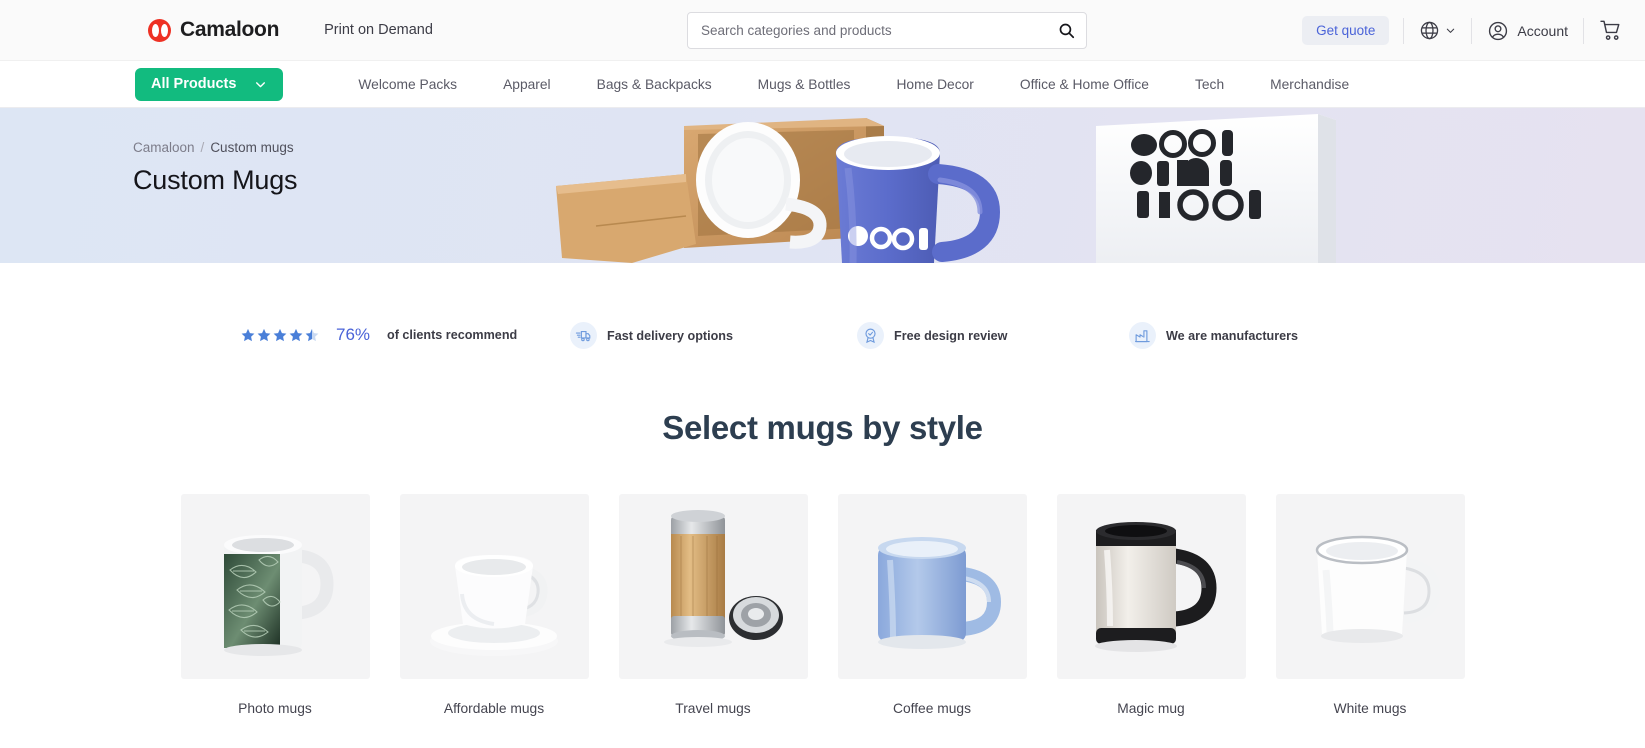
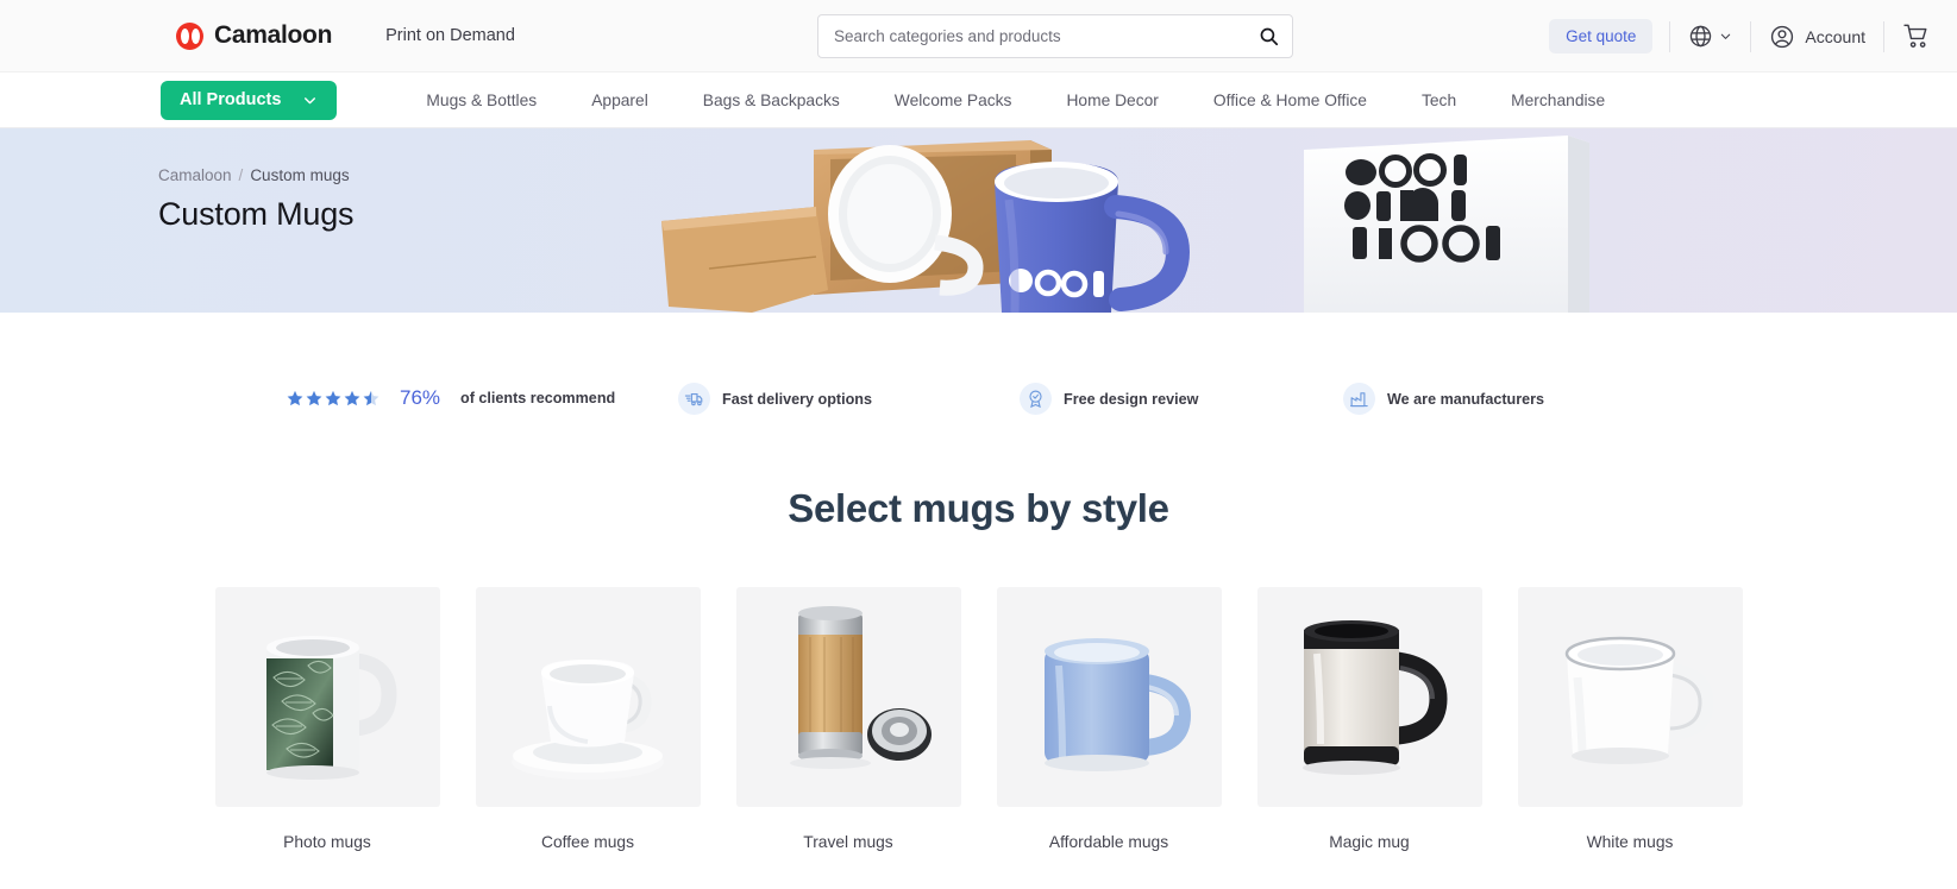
  Camaloon
  Print on Demand
  Search categories and products
  Get quote
  Account
  All Products
- Welcome Packs
+ Mugs & Bottles
  Apparel
  Bags & Backpacks
- Mugs & Bottles
+ Welcome Packs
  Home Decor
  Office & Home Office
  Tech
  Merchandise
  Camaloon / Custom mugs
  Custom Mugs
  76%
  of clients recommend
  Fast delivery options
  Free design review
  We are manufacturers
  Select mugs by style
  Photo mugs
- Affordable mugs
+ Coffee mugs
  Travel mugs
- Coffee mugs
+ Affordable mugs
  Magic mug
  White mugs
